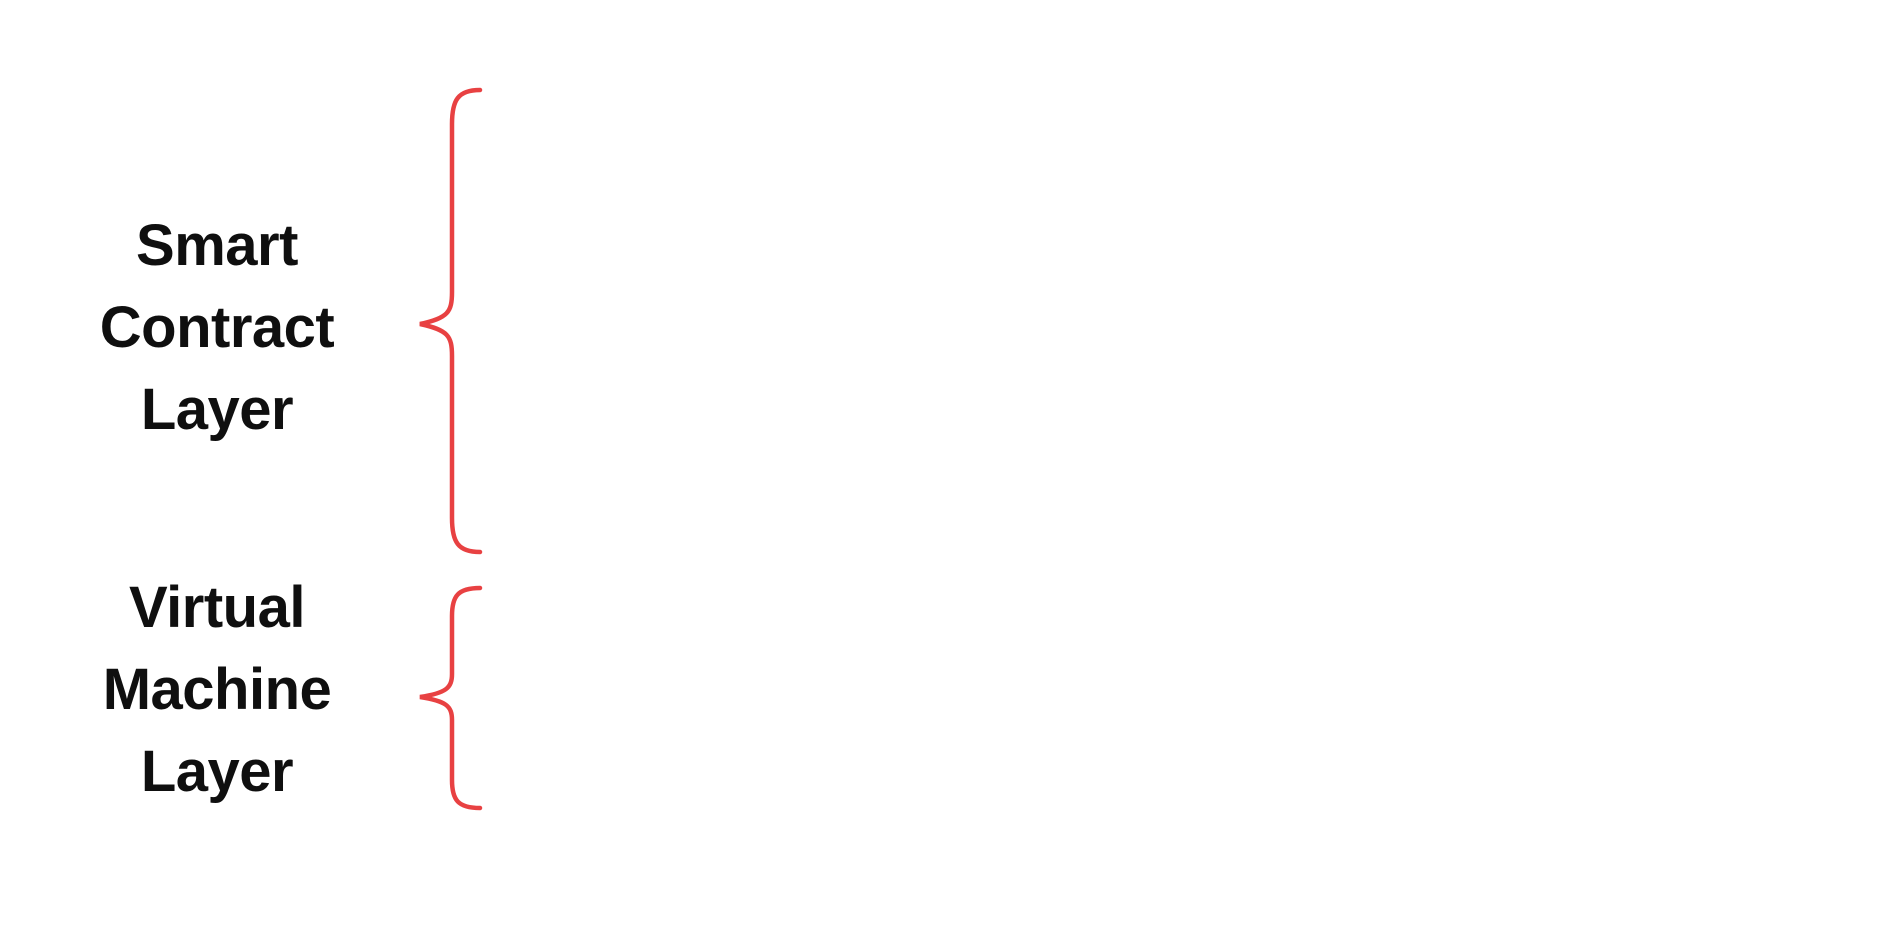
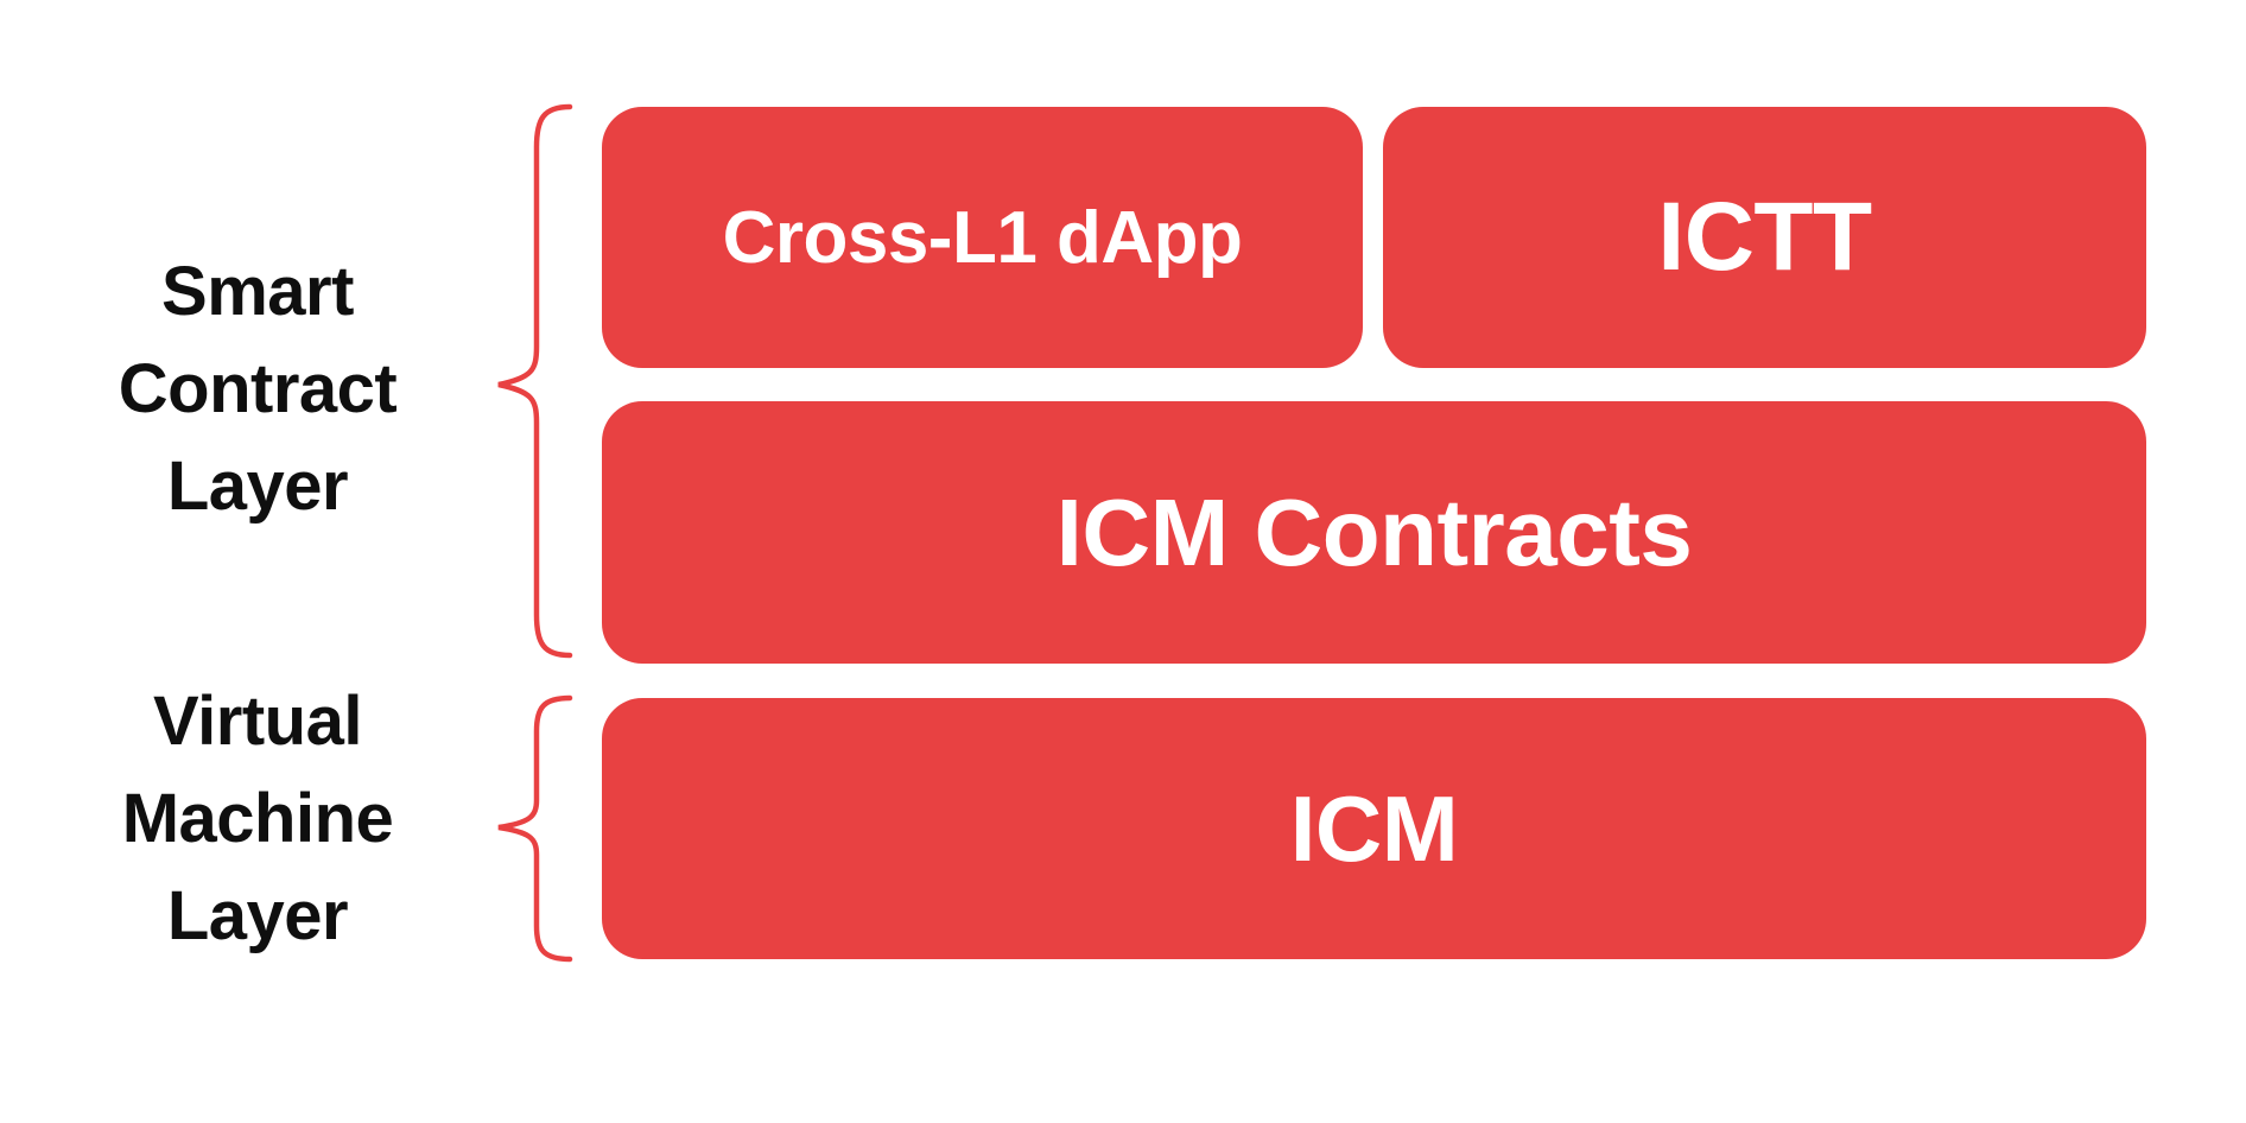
  Smart
  Contract
  Layer
  Virtual
  Machine
  Layer
+ Cross-L1 dApp
+ ICTT
+ ICM Contracts
+ ICM
